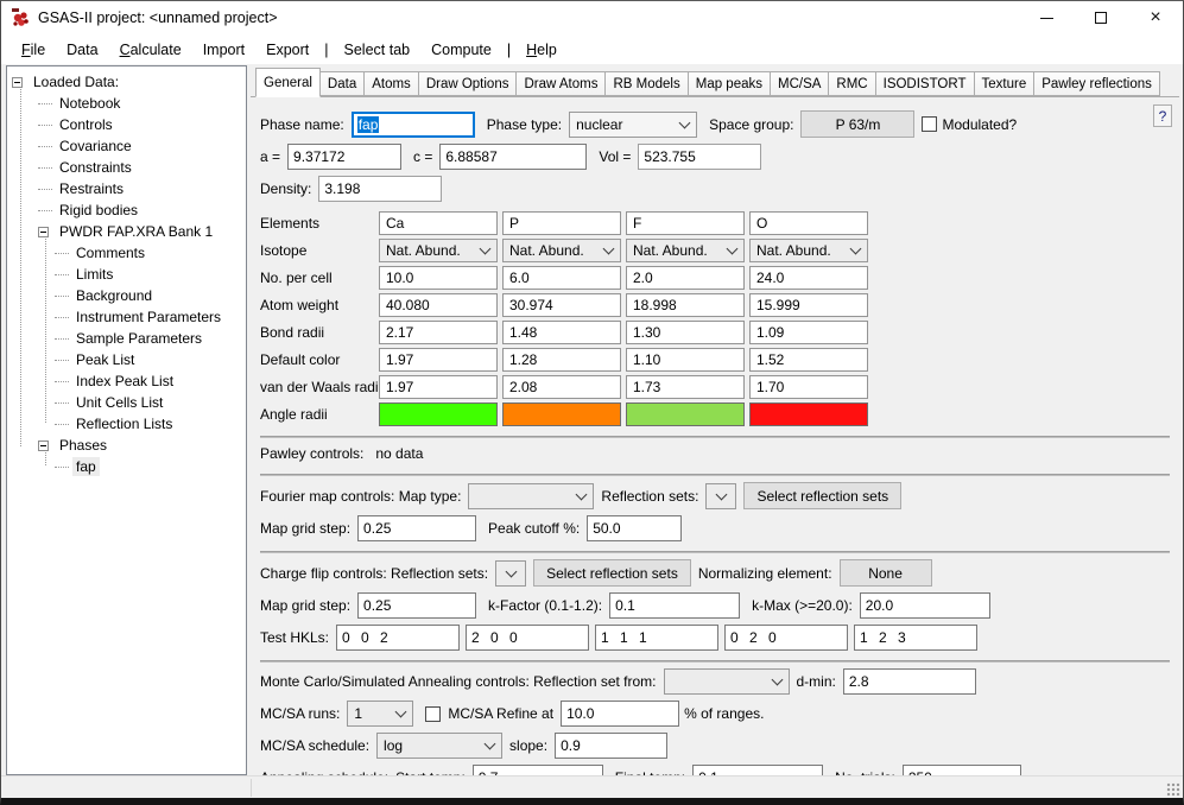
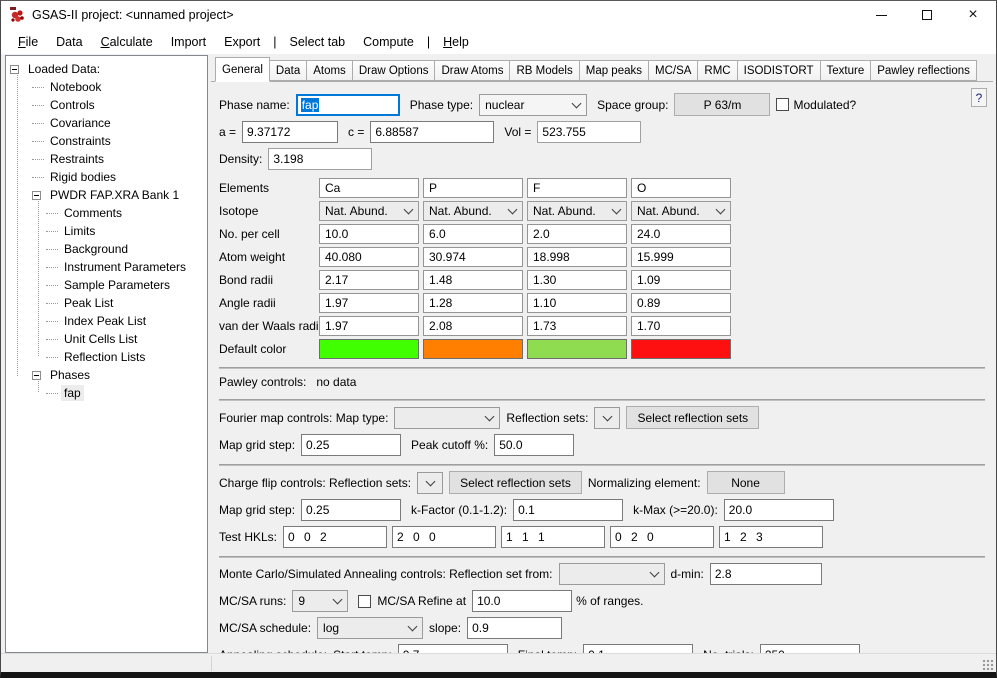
  GSAS-II project: <unnamed project>
  ×
  File
  Data
  Calculate
  Import
  Export
  |
  Select tab
  Compute
  |
  Help
  Loaded Data:
  Notebook
  Controls
  Covariance
  Constraints
  Restraints
  Rigid bodies
  PWDR FAP.XRA Bank 1
  Comments
  Limits
  Background
  Instrument Parameters
  Sample Parameters
  Peak List
  Index Peak List
  Unit Cells List
  Reflection Lists
  Phases
  fap
  General
  Data
  Atoms
  Draw Options
  Draw Atoms
  RB Models
  Map peaks
  MC/SA
  RMC
  ISODISTORT
  Texture
  Pawley reflections
  ?
  Phase name:
  fap
  Phase type:
  nuclear
  Space group:
  P 63/m
  Modulated?
  a =
  9.37172
  c =
  6.88587
  Vol =
  523.755
  Density:
  3.198
  Elements
  Ca
  P
  F
  O
  Isotope
  Nat. Abund.
  Nat. Abund.
  Nat. Abund.
  Nat. Abund.
  No. per cell
  10.0
  6.0
  2.0
  24.0
  Atom weight
  40.080
  30.974
  18.998
  15.999
  Bond radii
  2.17
  1.48
  1.30
  1.09
- Default color
+ Angle radii
  1.97
  1.28
  1.10
- 1.52
+ 0.89
  van der Waals radi
  1.97
  2.08
  1.73
  1.70
- Angle radii
+ Default color
  Pawley controls:
  no data
  Fourier map controls: Map type:
  Reflection sets:
  Select reflection sets
  Map grid step:
  0.25
  Peak cutoff %:
  50.0
  Charge flip controls: Reflection sets:
  Select reflection sets
  Normalizing element:
  None
  Map grid step:
  0.25
  k-Factor (0.1-1.2):
  0.1
  k-Max (>=20.0):
  20.0
  Test HKLs:
  0 0 2
  2 0 0
  1 1 1
  0 2 0
  1 2 3
  Monte Carlo/Simulated Annealing controls: Reflection set from:
  d-min:
  2.8
  MC/SA runs:
- 1
+ 9
  MC/SA Refine at
  10.0
  % of ranges.
  MC/SA schedule:
  log
  slope:
  0.9
